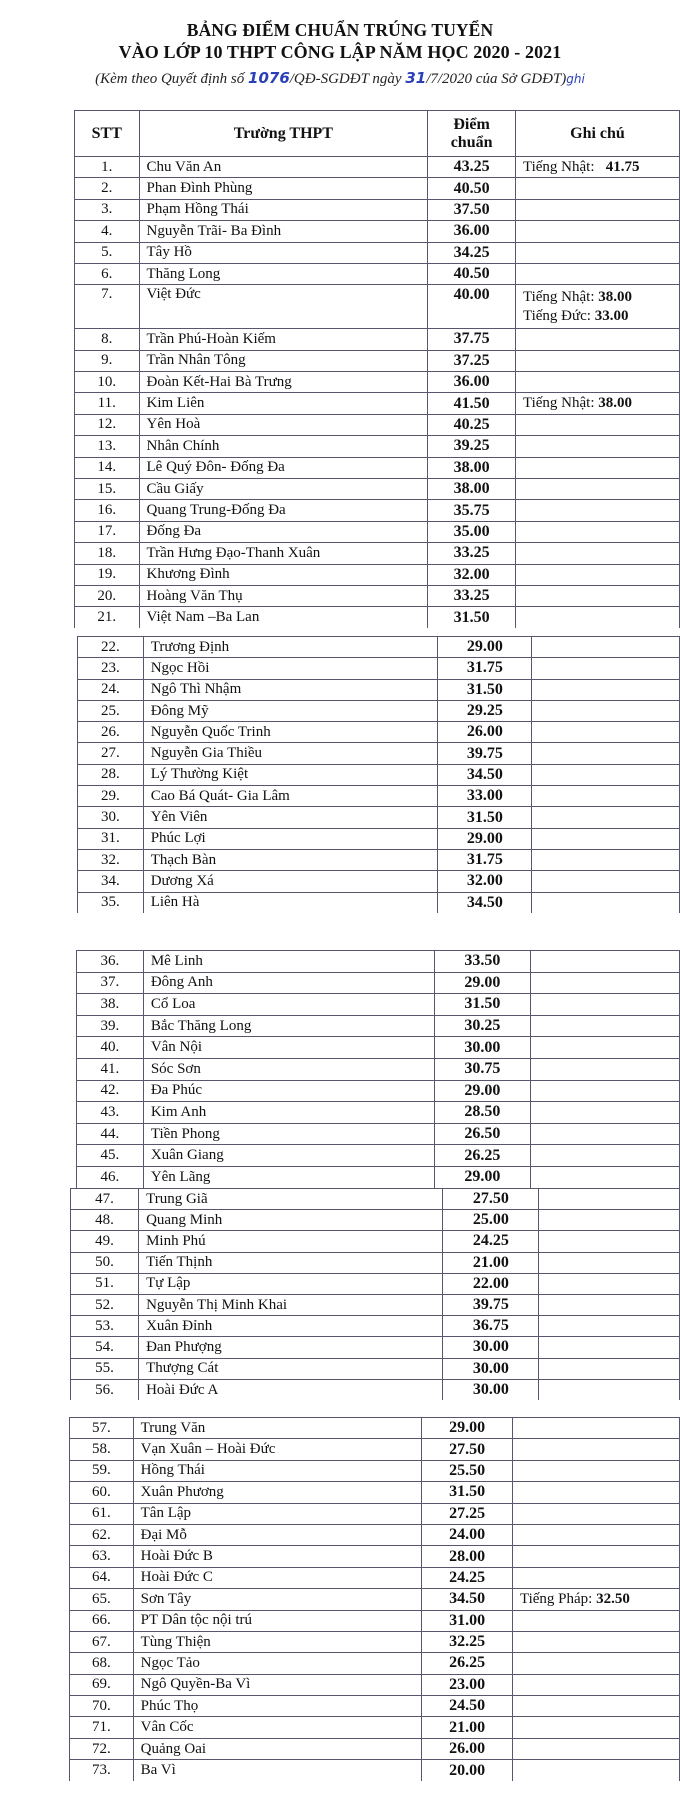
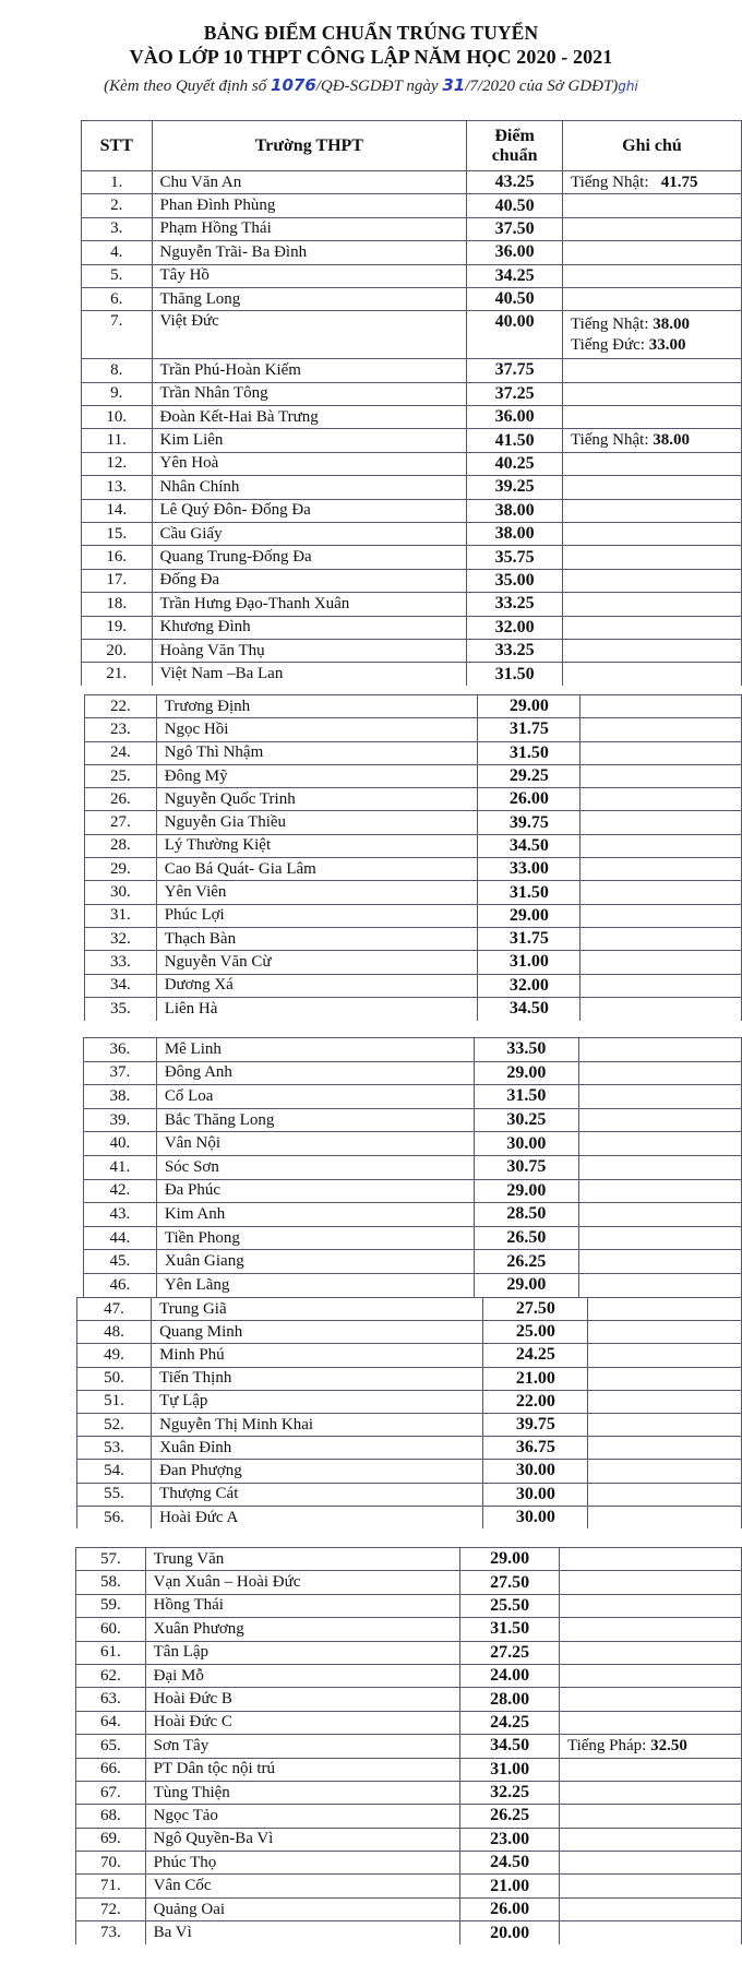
  BẢNG ĐIỂM CHUẨN TRÚNG TUYỂN
  VÀO LỚP 10 THPT CÔNG LẬP NĂM HỌC 2020 - 2021
  (Kèm theo Quyết định số 1076/QĐ-SGDĐT ngày 31/7/2020 của Sở GDĐT)ghi
  STT	Trường THPT	Điểmchuẩn	Ghi chú
  1.	Chu Văn An	43.25	Tiếng Nhật: 41.75
  2.	Phan Đình Phùng	40.50
  3.	Phạm Hồng Thái	37.50
  4.	Nguyễn Trãi- Ba Đình	36.00
  5.	Tây Hồ	34.25
  6.	Thăng Long	40.50
  7.	Việt Đức	40.00	Tiếng Nhật: 38.00Tiếng Đức: 33.00
  8.	Trần Phú-Hoàn Kiếm	37.75
  9.	Trần Nhân Tông	37.25
  10.	Đoàn Kết-Hai Bà Trưng	36.00
  11.	Kim Liên	41.50	Tiếng Nhật: 38.00
  12.	Yên Hoà	40.25
  13.	Nhân Chính	39.25
  14.	Lê Quý Đôn- Đống Đa	38.00
  15.	Cầu Giấy	38.00
  16.	Quang Trung-Đống Đa	35.75
  17.	Đống Đa	35.00
  18.	Trần Hưng Đạo-Thanh Xuân	33.25
  19.	Khương Đình	32.00
  20.	Hoàng Văn Thụ	33.25
  21.	Việt Nam –Ba Lan	31.50
  22.	Trương Định	29.00
  23.	Ngọc Hồi	31.75
  24.	Ngô Thì Nhậm	31.50
  25.	Đông Mỹ	29.25
  26.	Nguyễn Quốc Trinh	26.00
  27.	Nguyễn Gia Thiều	39.75
  28.	Lý Thường Kiệt	34.50
  29.	Cao Bá Quát- Gia Lâm	33.00
  30.	Yên Viên	31.50
  31.	Phúc Lợi	29.00
  32.	Thạch Bàn	31.75
+ 33.	Nguyễn Văn Cừ	31.00
  34.	Dương Xá	32.00
  35.	Liên Hà	34.50
  36.	Mê Linh	33.50
  37.	Đông Anh	29.00
  38.	Cổ Loa	31.50
  39.	Bắc Thăng Long	30.25
  40.	Vân Nội	30.00
  41.	Sóc Sơn	30.75
  42.	Đa Phúc	29.00
  43.	Kim Anh	28.50
  44.	Tiền Phong	26.50
  45.	Xuân Giang	26.25
  46.	Yên Lãng	29.00
  47.	Trung Giã	27.50
  48.	Quang Minh	25.00
  49.	Minh Phú	24.25
  50.	Tiến Thịnh	21.00
  51.	Tự Lập	22.00
  52.	Nguyễn Thị Minh Khai	39.75
  53.	Xuân Đỉnh	36.75
  54.	Đan Phượng	30.00
  55.	Thượng Cát	30.00
  56.	Hoài Đức A	30.00
  57.	Trung Văn	29.00
  58.	Vạn Xuân – Hoài Đức	27.50
  59.	Hồng Thái	25.50
  60.	Xuân Phương	31.50
  61.	Tân Lập	27.25
  62.	Đại Mỗ	24.00
  63.	Hoài Đức B	28.00
  64.	Hoài Đức C	24.25
  65.	Sơn Tây	34.50	Tiếng Pháp: 32.50
  66.	PT Dân tộc nội trú	31.00
  67.	Tùng Thiện	32.25
  68.	Ngọc Tảo	26.25
  69.	Ngô Quyền-Ba Vì	23.00
  70.	Phúc Thọ	24.50
  71.	Vân Cốc	21.00
  72.	Quảng Oai	26.00
  73.	Ba Vì	20.00
